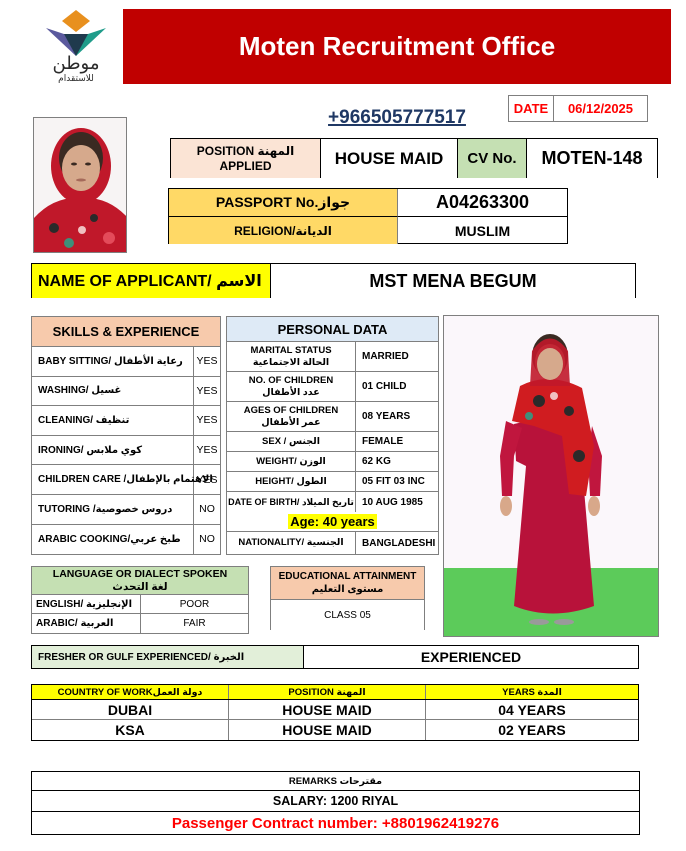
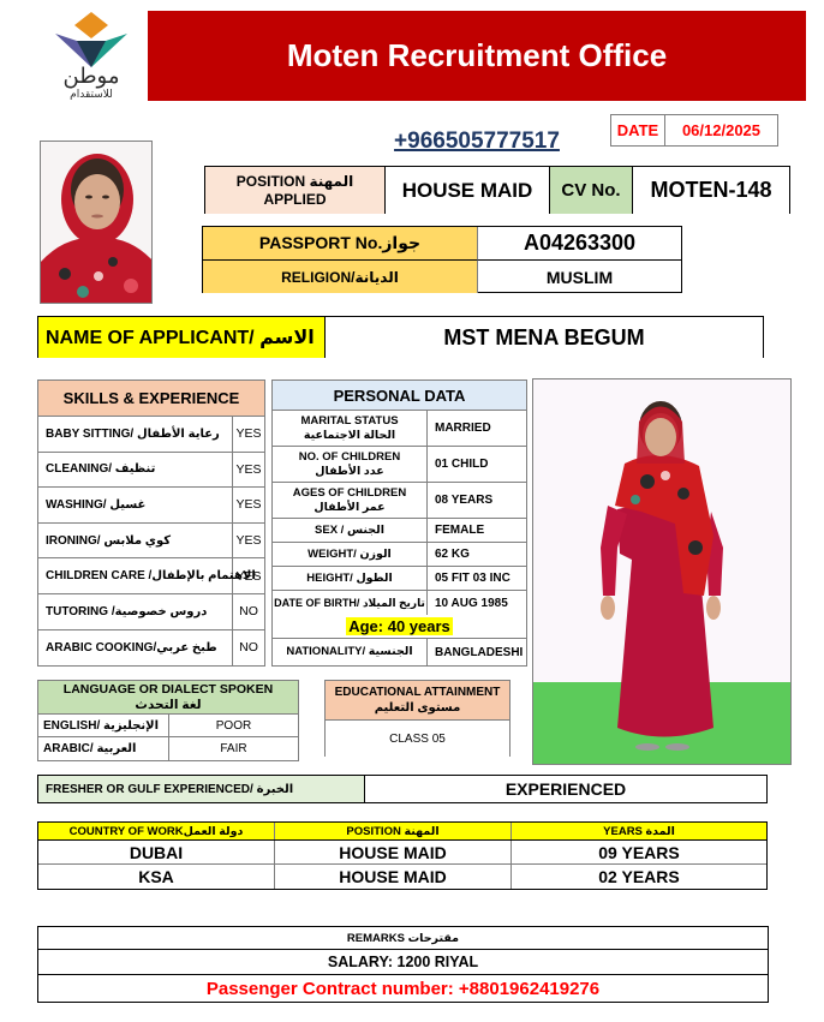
  موطن
  للاستقدام
  Moten Recruitment Office
  +966505777517
  DATE
  06/12/2025
  POSITION المهنة
  APPLIED
  HOUSE MAID
  CV No.
  MOTEN-148
  PASSPORT No.جواز
  A04263300
  RELIGION/الديانة
  MUSLIM
  NAME OF APPLICANT/ الاسم
  MST MENA BEGUM
  SKILLS & EXPERIENCE
  BABY SITTING/ رعاية الأطفال
  YES
- WASHING/ غسيل
+ CLEANING/ تنظيف
  YES
- CLEANING/ تنظيف
+ WASHING/ غسيل
  YES
  IRONING/ كوي ملابس
  YES
  CHILDREN CARE / تمام بالإطفال
  YES
  TUTORING /دروس خصوصية
  NO
  ARABIC COOKING/طبخ عربي
  NO
  PERSONAL DATA
  MARITAL STATUS
  الحالة الاجتماعية
  MARRIED
  NO. OF CHILDREN
  عدد الأطفال
  01 CHILD
  AGES OF CHILDREN
  عمر الأطفال
  08 YEARS
  SEX / الجنس
  FEMALE
  WEIGHT/ الوزن
  62 KG
  HEIGHT/ الطول
  05 FIT 03 INC
  DATE OF BIRTH/ تاريخ الميلاد
  10 AUG 1985
  Age: 40 years
  NATIONALITY/ الجنسية
  BANGLADESHI
  LANGUAGE OR DIALECT SPOKEN
  لغة التحدث
  ENGLISH/ الإنجليزية
  POOR
  ARABIC/ العربية
  FAIR
  EDUCATIONAL ATTAINMENT
  مستوى التعليم
  CLASS 05
  FRESHER OR GULF EXPERIENCED/ الخبرة
  EXPERIENCED
  COUNTRY OF WORKدولة العمل
  POSITION المهنة
  YEARS المدة
  DUBAI
  HOUSE MAID
- 04 YEARS
+ 09 YEARS
  KSA
  HOUSE MAID
  02 YEARS
  REMARKS مقترحات
  SALARY: 1200 RIYAL
  Passenger Contract number: +8801962419276
